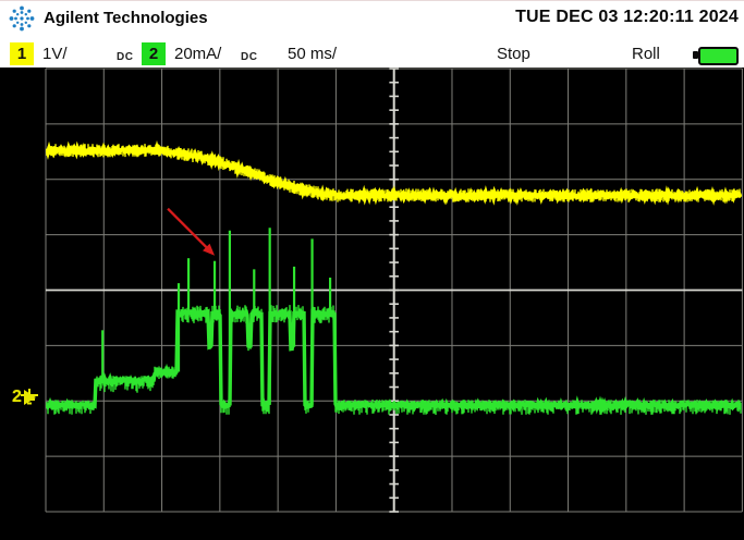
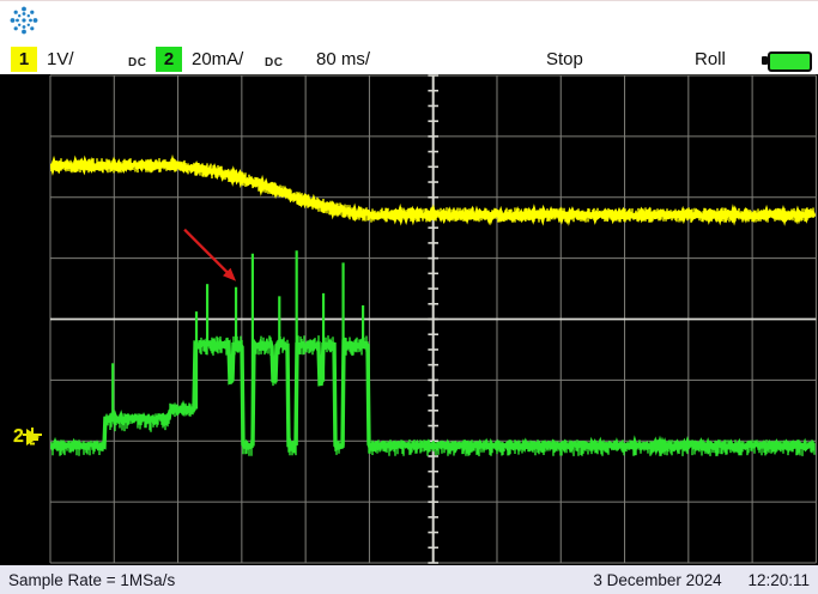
- Agilent Technologies
- TUE DEC 03 12:20:11 2024
  1
  1V/
  DC
  2
  20mA/
  DC
- 50 ms/
+ 80 ms/
  Stop
  Roll
  2
+ Sample Rate = 1MSa/s
+ 3 December 2024 12:20:11
